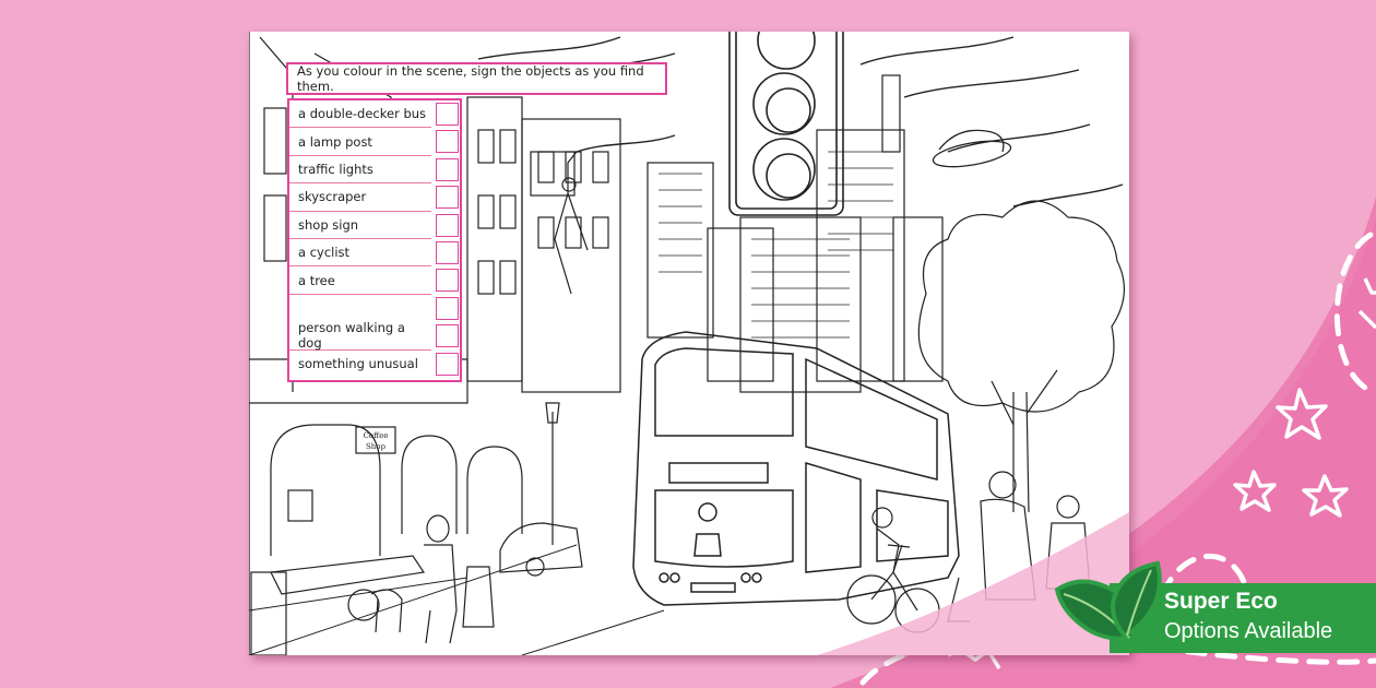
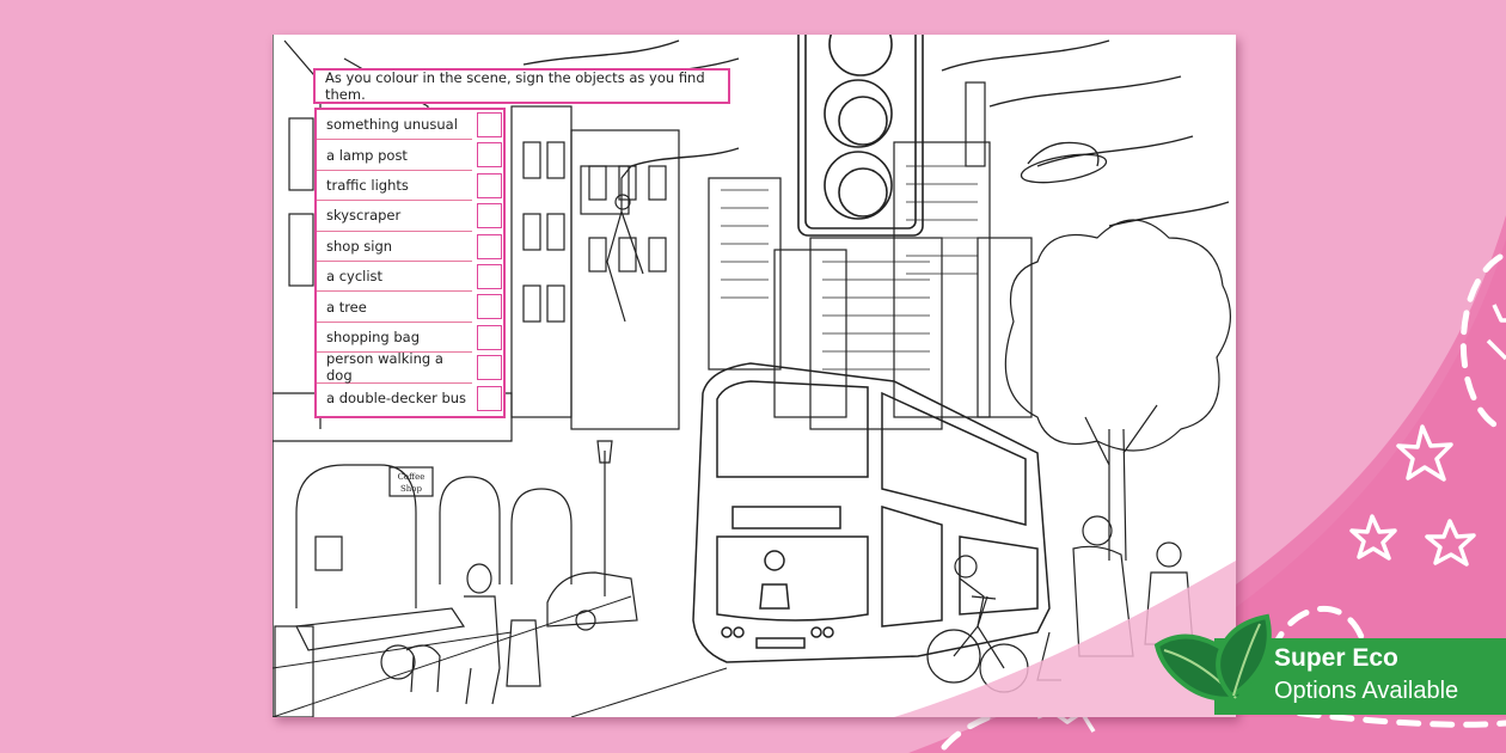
  Coffee
  Shop
  As you colour in the scene, sign the objects as you find them.
- a double-decker bus
+ something unusual
  a lamp post
  traffic lights
  skyscraper
  shop sign
  a cyclist
  a tree
+ shopping bag
  person walking a dog
- something unusual
+ a double-decker bus
  Super Eco
  Options Available
